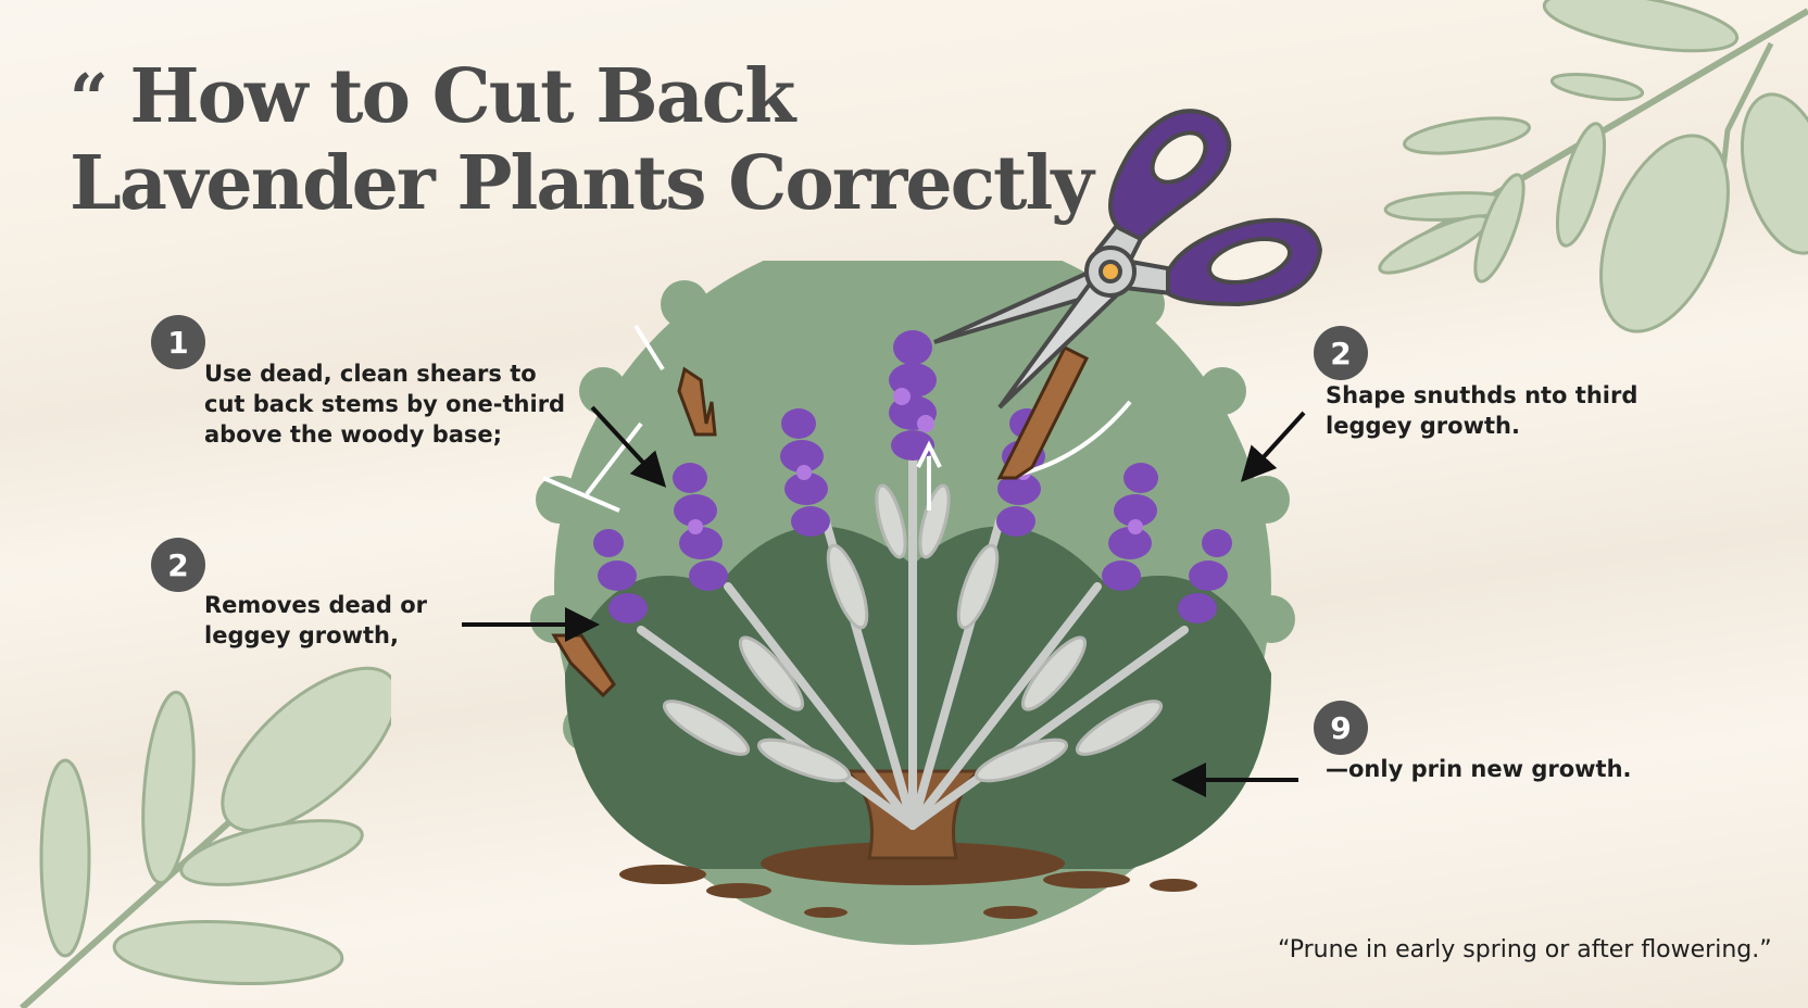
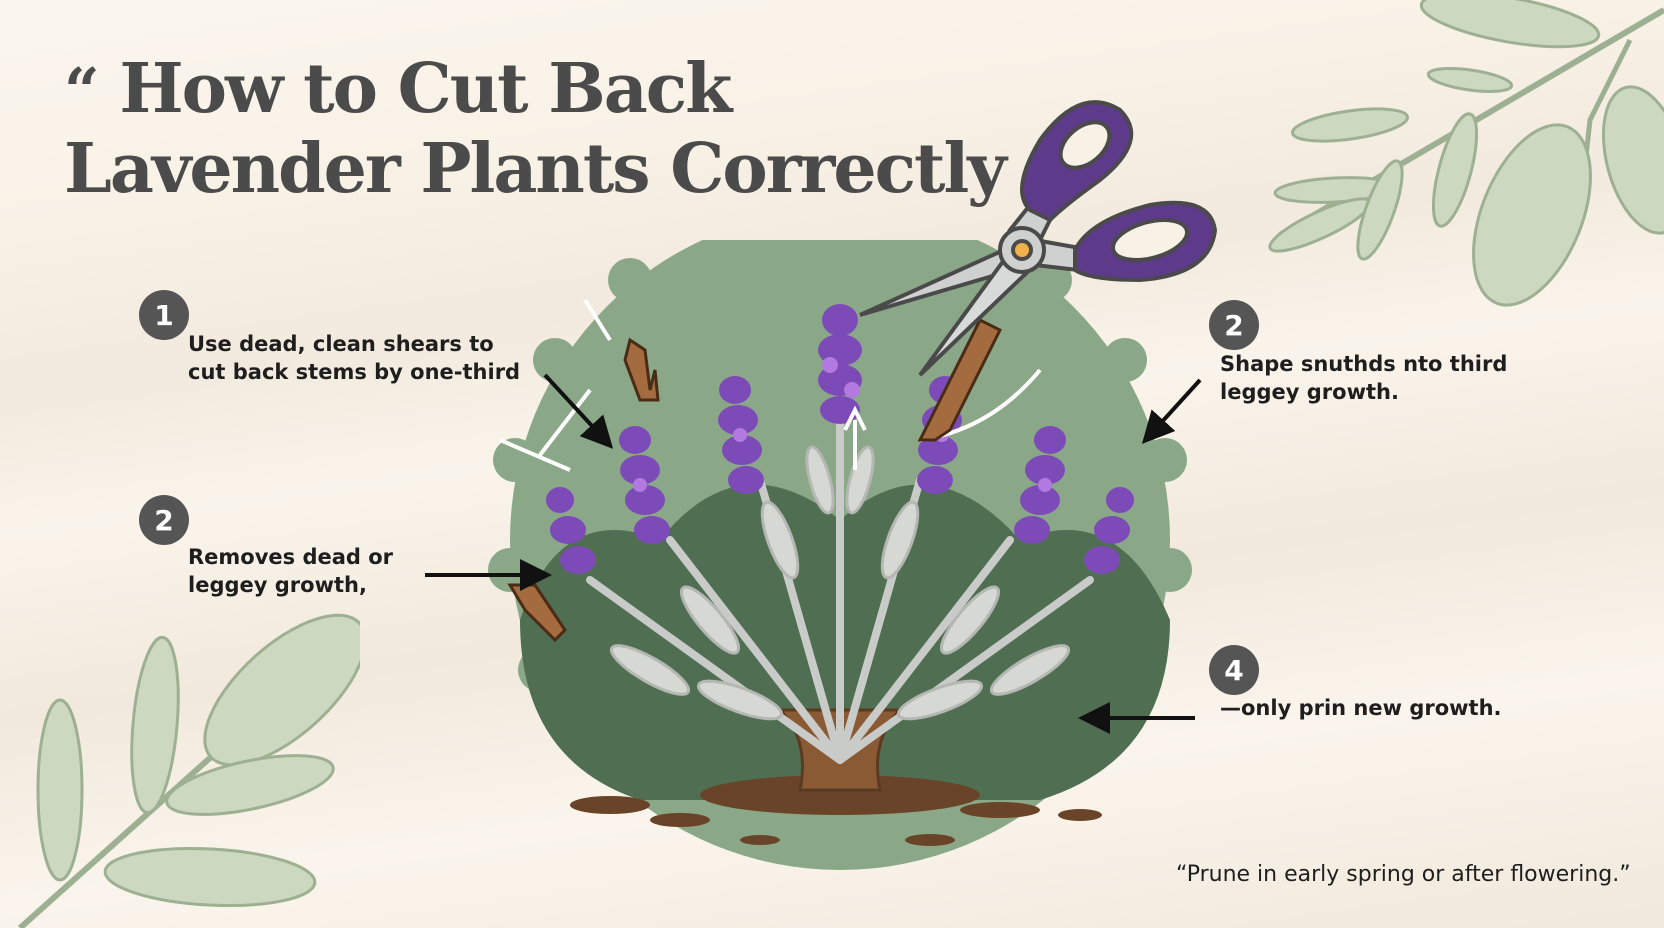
  “ How to Cut Back
  Lavender Plants Correctly
  1
  Use dead, clean shears to
  cut back stems by one-third
- above the woody base;
  2
  Removes dead or
  leggey growth,
  2
  Shape snuthds nto third
  leggey growth.
- 9
+ 4
  —only prin new growth.
  “Prune in early spring or after flowering.”
